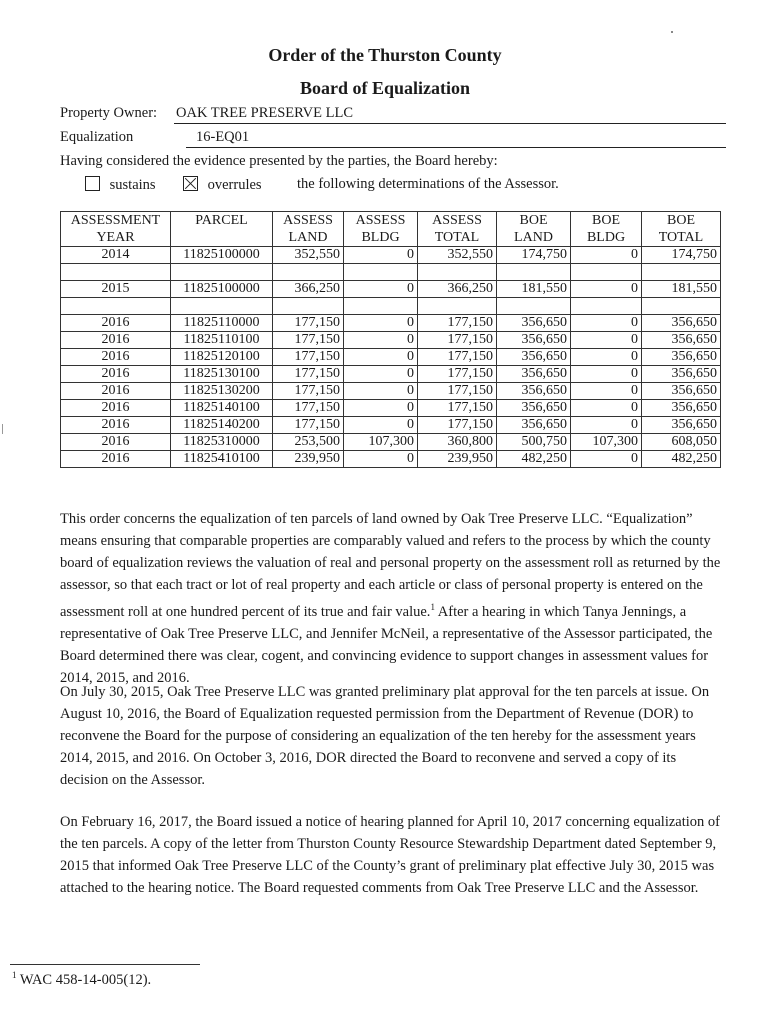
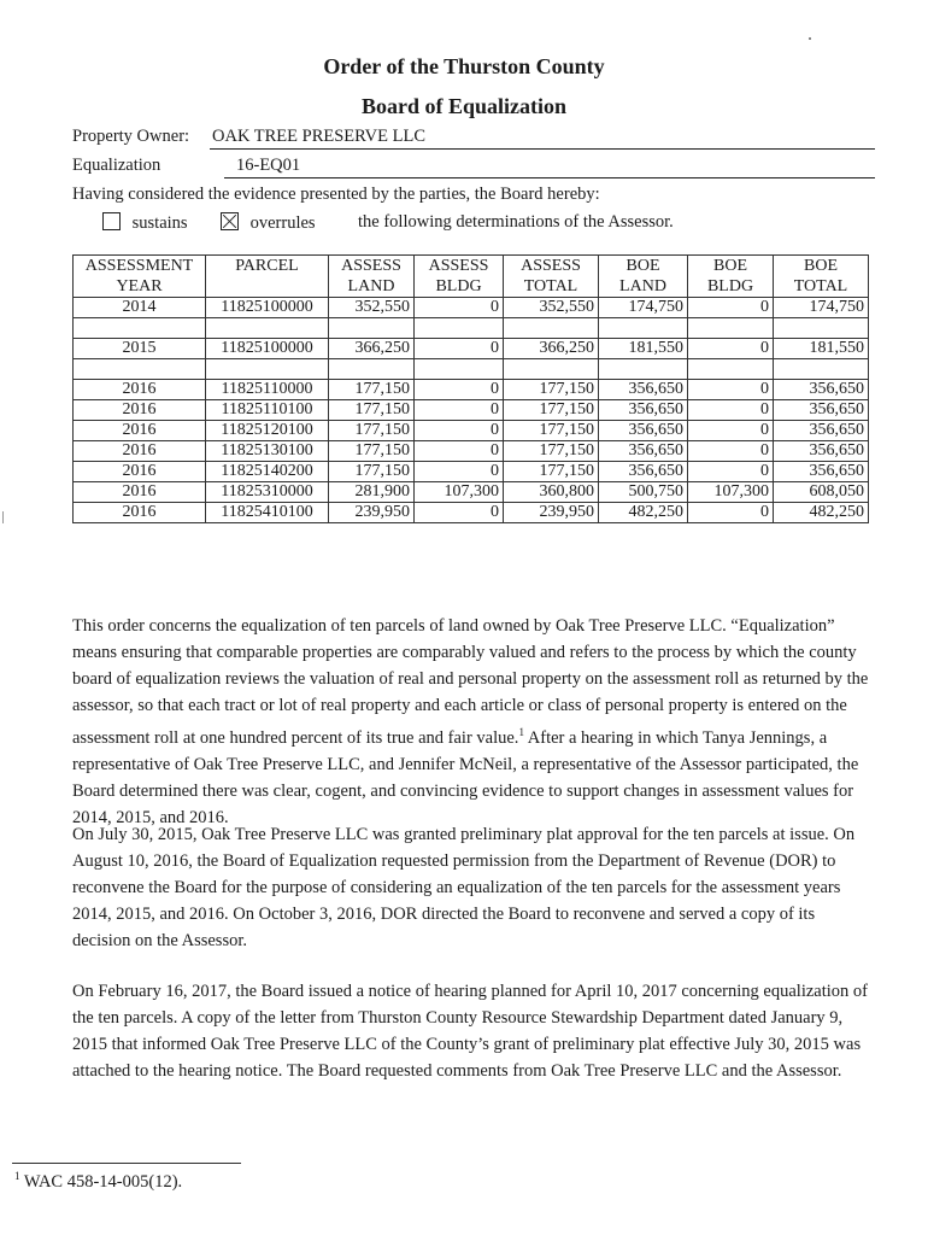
  Order of the Thurston County
  Board of Equalization
  Property Owner:
  OAK TREE PRESERVE LLC
  Equalization
  16-EQ01
  Having considered the evidence presented by the parties, the Board hereby:
  sustains
  overrules
  the following determinations of the Assessor.
  ASSESSMENTYEAR	PARCEL	ASSESSLAND	ASSESSBLDG	ASSESSTOTAL	BOELAND	BOEBLDG	BOETOTAL
  2014	11825100000	352,550	0	352,550	174,750	0	174,750
  2015	11825100000	366,250	0	366,250	181,550	0	181,550
  2016	11825110000	177,150	0	177,150	356,650	0	356,650
  2016	11825110100	177,150	0	177,150	356,650	0	356,650
  2016	11825120100	177,150	0	177,150	356,650	0	356,650
  2016	11825130100	177,150	0	177,150	356,650	0	356,650
- 2016	11825130200	177,150	0	177,150	356,650	0	356,650
- 2016	11825140100	177,150	0	177,150	356,650	0	356,650
  2016	11825140200	177,150	0	177,150	356,650	0	356,650
- 2016	11825310000	253,500	107,300	360,800	500,750	107,300	608,050
+ 2016	11825310000	281,900	107,300	360,800	500,750	107,300	608,050
  2016	11825410100	239,950	0	239,950	482,250	0	482,250
  This order concerns the equalization of ten parcels of land owned by Oak Tree Preserve LLC. “Equalization” means ensuring that comparable properties are comparably valued and refers to the process by which the county board of equalization reviews the valuation of real and personal property on the assessment roll as returned by the assessor, so that each tract or lot of real property and each article or class of personal property is entered on the assessment roll at one hundred percent of its true and fair value.1 After a hearing in which Tanya Jennings, a representative of Oak Tree Preserve LLC, and Jennifer McNeil, a representative of the Assessor participated, the Board determined there was clear, cogent, and convincing evidence to support changes in assessment values for 2014, 2015, and 2016.
- On July 30, 2015, Oak Tree Preserve LLC was granted preliminary plat approval for the ten parcels at issue. On August 10, 2016, the Board of Equalization requested permission from the Department of Revenue (DOR) to reconvene the Board for the purpose of considering an equalization of the ten hereby for the assessment years 2014, 2015, and 2016. On October 3, 2016, DOR directed the Board to reconvene and served a copy of its decision on the Assessor.
+ On July 30, 2015, Oak Tree Preserve LLC was granted preliminary plat approval for the ten parcels at issue. On August 10, 2016, the Board of Equalization requested permission from the Department of Revenue (DOR) to reconvene the Board for the purpose of considering an equalization of the ten parcels for the assessment years 2014, 2015, and 2016. On October 3, 2016, DOR directed the Board to reconvene and served a copy of its decision on the Assessor.
- On February 16, 2017, the Board issued a notice of hearing planned for April 10, 2017 concerning equalization of the ten parcels. A copy of the letter from Thurston County Resource Stewardship Department dated September 9, 2015 that informed Oak Tree Preserve LLC of the County’s grant of preliminary plat effective July 30, 2015 was attached to the hearing notice. The Board requested comments from Oak Tree Preserve LLC and the Assessor.
+ On February 16, 2017, the Board issued a notice of hearing planned for April 10, 2017 concerning equalization of the ten parcels. A copy of the letter from Thurston County Resource Stewardship Department dated January 9, 2015 that informed Oak Tree Preserve LLC of the County’s grant of preliminary plat effective July 30, 2015 was attached to the hearing notice. The Board requested comments from Oak Tree Preserve LLC and the Assessor.
  1 WAC 458-14-005(12).
